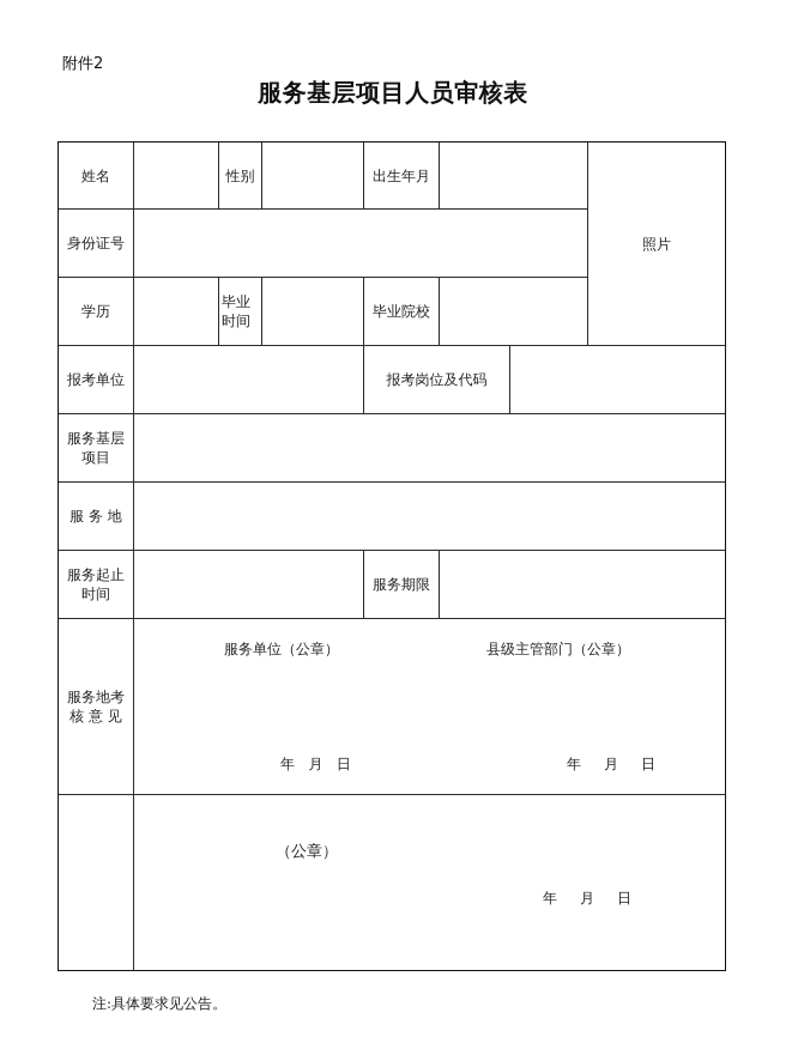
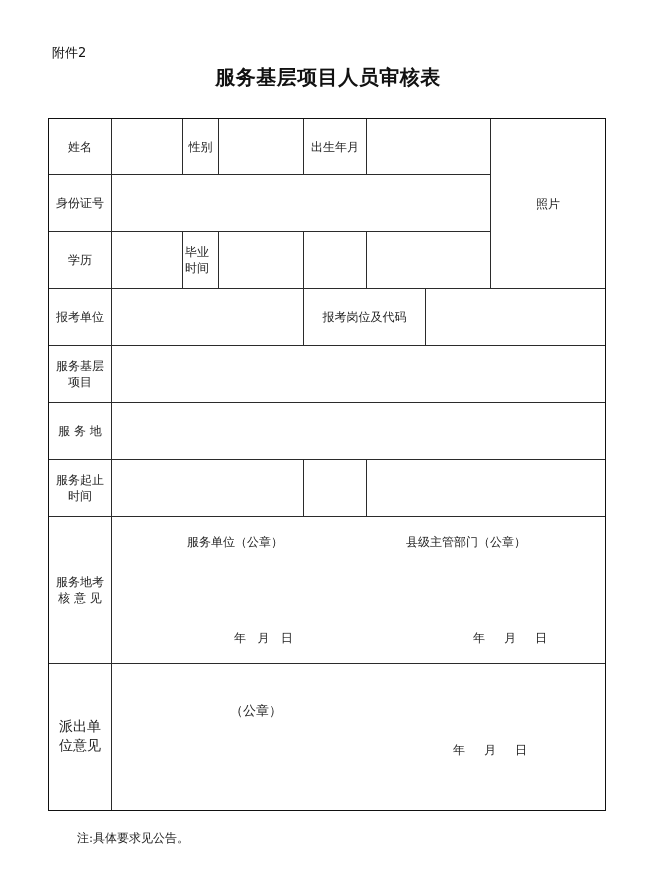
  附件2
  服务基层项目人员审核表
  姓名
  性别
  出生年月
  照片
  身份证号
  学历
  毕业
  时间
- 毕业院校
  报考单位
  报考岗位及代码
  服务基层
  项目
  服 务 地
  服务起止
  时间
- 服务期限
  服务地考
  核 意 见
  服务单位（公章）
  县级主管部门（公章）
  年 月 日
  年 月 日
+ 派出单
+ 位意见
  （公章）
  年 月 日
  注:具体要求见公告。
